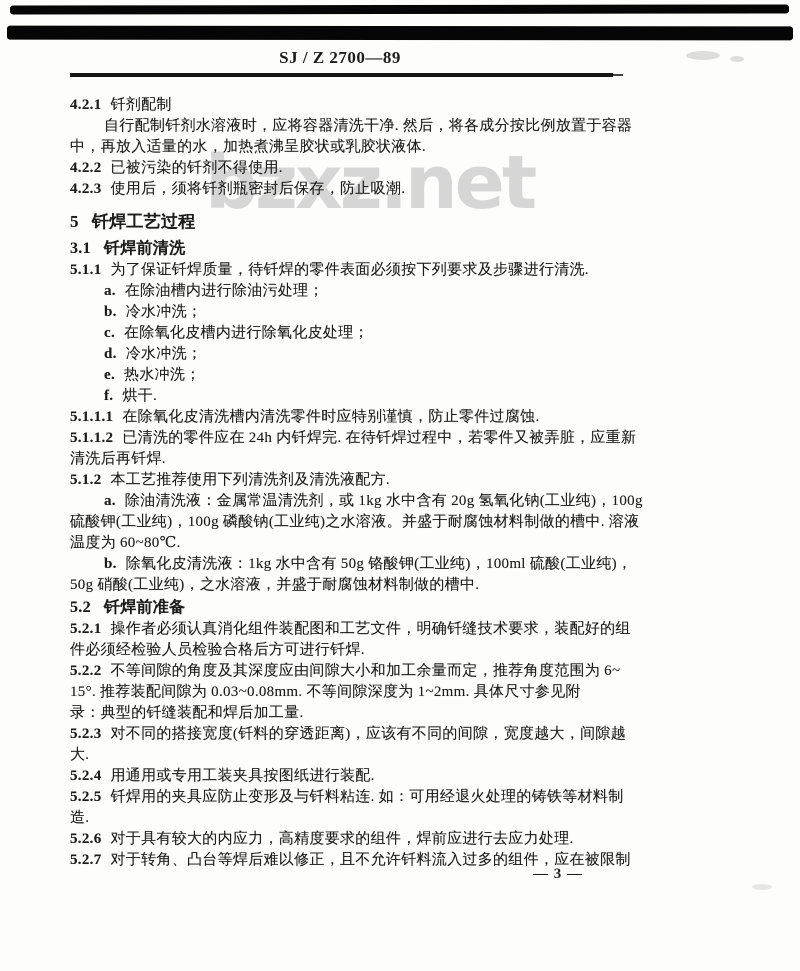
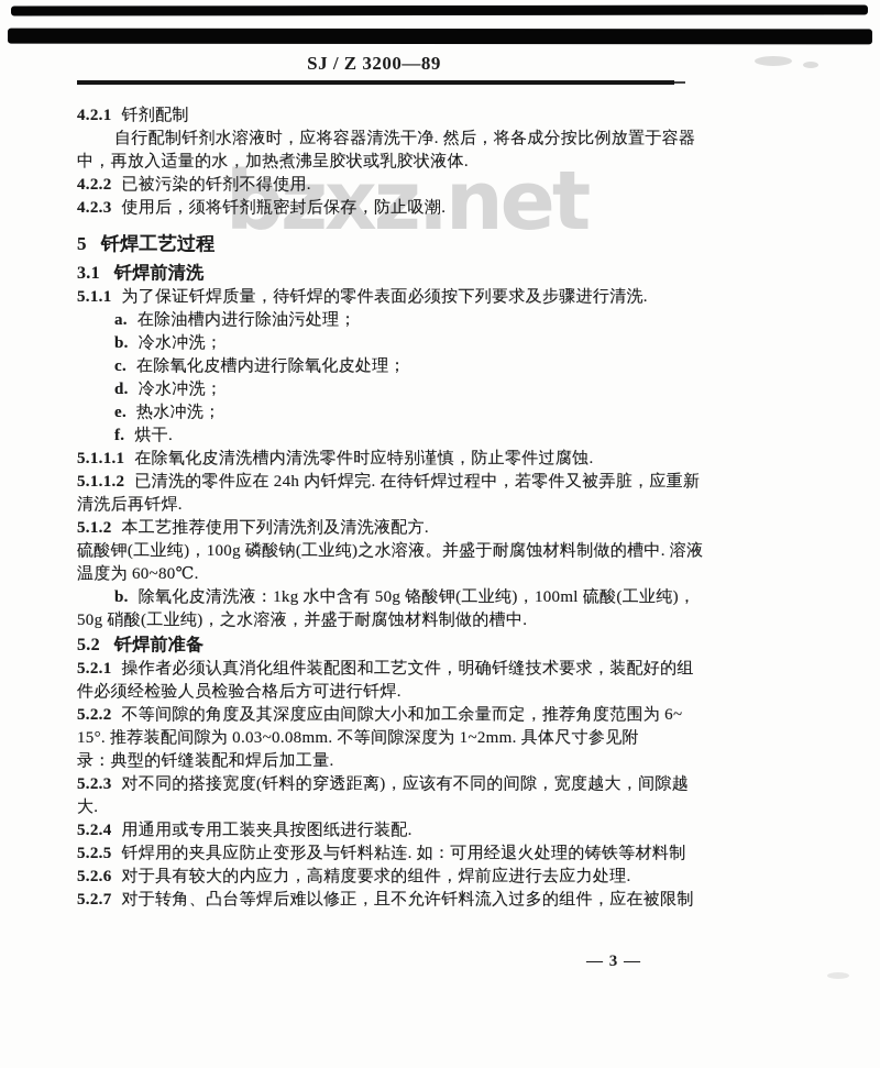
- SJ / Z 2700—89
+ SJ / Z 3200—89
  bzxz.net
  4.2.1 钎剂配制
  自行配制钎剂水溶液时，应将容器清洗干净. 然后，将各成分按比例放置于容器
  中，再放入适量的水，加热煮沸呈胶状或乳胶状液体.
  4.2.2 已被污染的钎剂不得使用.
  4.2.3 使用后，须将钎剂瓶密封后保存，防止吸潮.
  5 钎焊工艺过程
  3.1 钎焊前清洗
  5.1.1 为了保证钎焊质量，待钎焊的零件表面必须按下列要求及步骤进行清洗.
  a. 在除油槽内进行除油污处理；
  b. 冷水冲洗；
  c. 在除氧化皮槽内进行除氧化皮处理；
  d. 冷水冲洗；
  e. 热水冲洗；
  f. 烘干.
  5.1.1.1 在除氧化皮清洗槽内清洗零件时应特别谨慎，防止零件过腐蚀.
  5.1.1.2 已清洗的零件应在 24h 内钎焊完. 在待钎焊过程中，若零件又被弄脏，应重新
  清洗后再钎焊.
  5.1.2 本工艺推荐使用下列清洗剂及清洗液配方.
- a. 除油清洗液：金属常温清洗剂，或 1kg 水中含有 20g 氢氧化钠(工业纯)，100g
  硫酸钾(工业纯)，100g 磷酸钠(工业纯)之水溶液。并盛于耐腐蚀材料制做的槽中. 溶液
  温度为 60~80℃.
  b. 除氧化皮清洗液：1kg 水中含有 50g 铬酸钾(工业纯)，100ml 硫酸(工业纯)，
  50g 硝酸(工业纯)，之水溶液，并盛于耐腐蚀材料制做的槽中.
  5.2 钎焊前准备
  5.2.1 操作者必须认真消化组件装配图和工艺文件，明确钎缝技术要求，装配好的组
  件必须经检验人员检验合格后方可进行钎焊.
  5.2.2 不等间隙的角度及其深度应由间隙大小和加工余量而定，推荐角度范围为 6~
  15°. 推荐装配间隙为 0.03~0.08mm. 不等间隙深度为 1~2mm. 具体尺寸参见附
  录：典型的钎缝装配和焊后加工量.
  5.2.3 对不同的搭接宽度(钎料的穿透距离)，应该有不同的间隙，宽度越大，间隙越
  大.
  5.2.4 用通用或专用工装夹具按图纸进行装配.
  5.2.5 钎焊用的夹具应防止变形及与钎料粘连. 如：可用经退火处理的铸铁等材料制
- 造.
  5.2.6 对于具有较大的内应力，高精度要求的组件，焊前应进行去应力处理.
  5.2.7 对于转角、凸台等焊后难以修正，且不允许钎料流入过多的组件，应在被限制
  — 3 —
